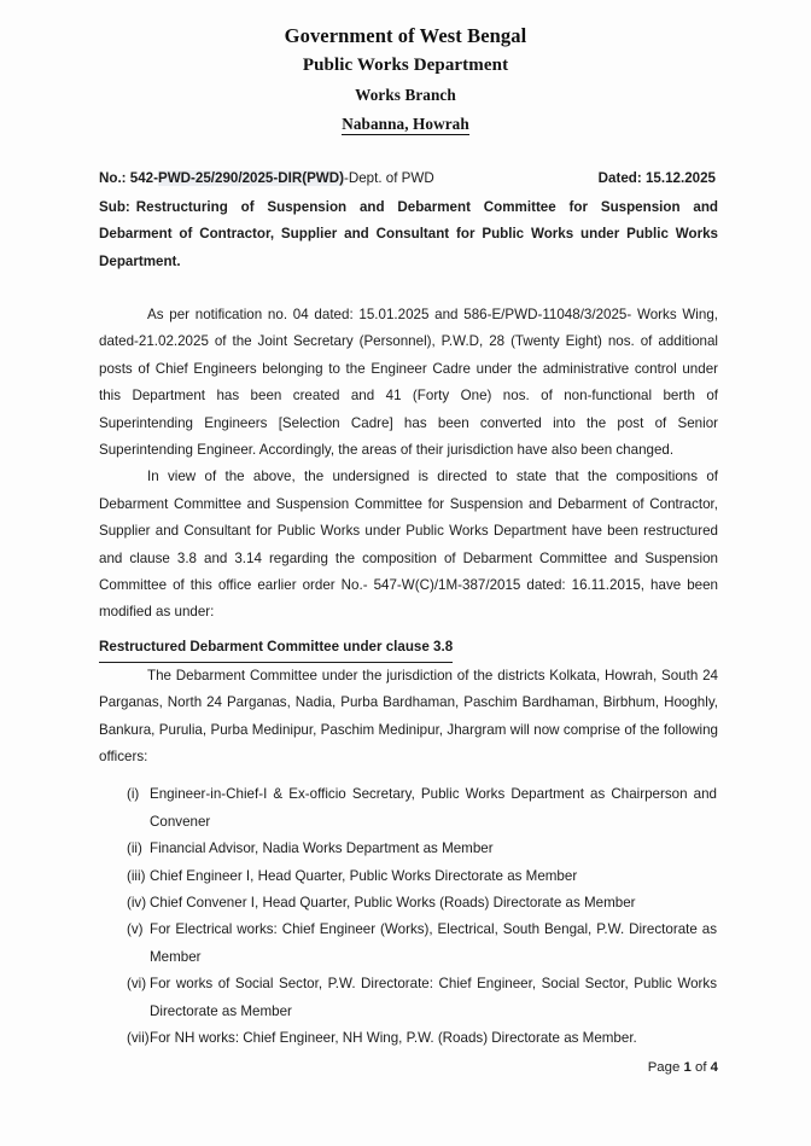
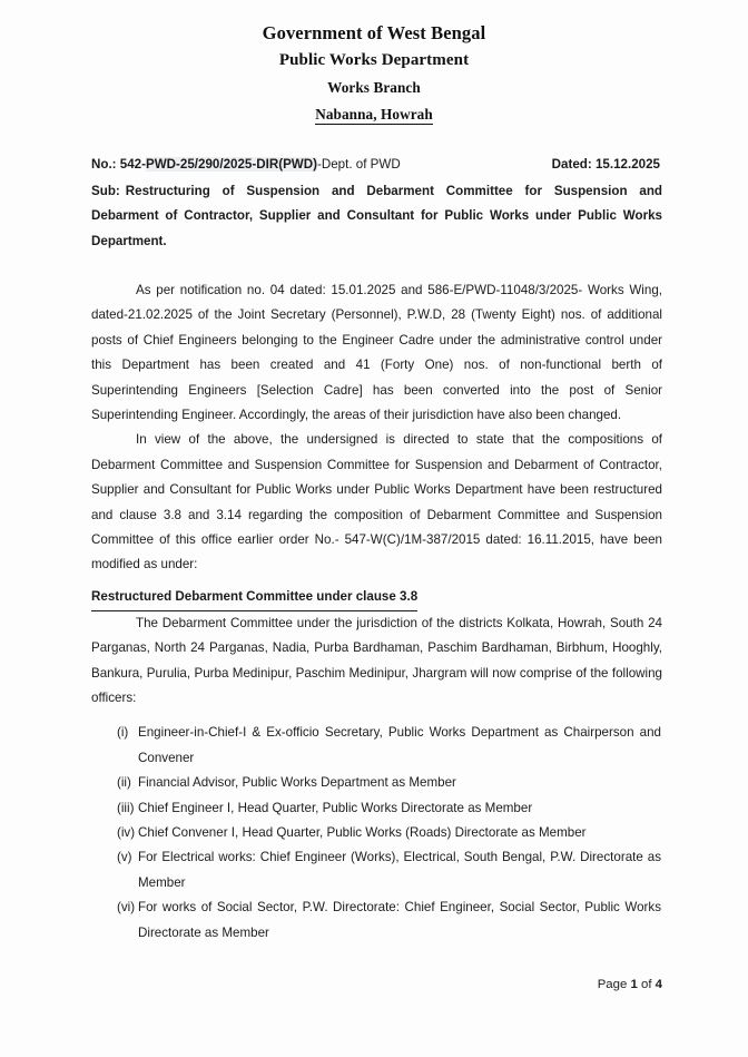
  Government of West Bengal
  Public Works Department
  Works Branch
  Nabanna, Howrah
  No.: 542-PWD-25/290/2025-DIR(PWD)-Dept. of PWD
  Dated: 15.12.2025
  Sub: Restructuring of Suspension and Debarment Committee for Suspension and Debarment of Contractor, Supplier and Consultant for Public Works under Public Works Department.
  As per notification no. 04 dated: 15.01.2025 and 586-E/PWD-11048/3/2025- Works Wing, dated-21.02.2025 of the Joint Secretary (Personnel), P.W.D, 28 (Twenty Eight) nos. of additional posts of Chief Engineers belonging to the Engineer Cadre under the administrative control under this Department has been created and 41 (Forty One) nos. of non-functional berth of Superintending Engineers [Selection Cadre] has been converted into the post of Senior Superintending Engineer. Accordingly, the areas of their jurisdiction have also been changed.
  In view of the above, the undersigned is directed to state that the compositions of Debarment Committee and Suspension Committee for Suspension and Debarment of Contractor, Supplier and Consultant for Public Works under Public Works Department have been restructured and clause 3.8 and 3.14 regarding the composition of Debarment Committee and Suspension Committee of this office earlier order No.- 547-W(C)/1M-387/2015 dated: 16.11.2015, have been modified as under:
  Restructured Debarment Committee under clause 3.8
  The Debarment Committee under the jurisdiction of the districts Kolkata, Howrah, South 24 Parganas, North 24 Parganas, Nadia, Purba Bardhaman, Paschim Bardhaman, Birbhum, Hooghly, Bankura, Purulia, Purba Medinipur, Paschim Medinipur, Jhargram will now comprise of the following officers:
  (i)
  Engineer-in-Chief-I & Ex-officio Secretary, Public Works Department as Chairperson and Convener
  (ii)
- Financial Advisor, Nadia Works Department as Member
+ Financial Advisor, Public Works Department as Member
  (iii)
  Chief Engineer I, Head Quarter, Public Works Directorate as Member
  (iv)
  Chief Convener I, Head Quarter, Public Works (Roads) Directorate as Member
  (v)
  For Electrical works: Chief Engineer (Works), Electrical, South Bengal, P.W. Directorate as Member
  (vi)
  For works of Social Sector, P.W. Directorate: Chief Engineer, Social Sector, Public Works Directorate as Member
- (vii)
- For NH works: Chief Engineer, NH Wing, P.W. (Roads) Directorate as Member.
  Page 1 of 4
